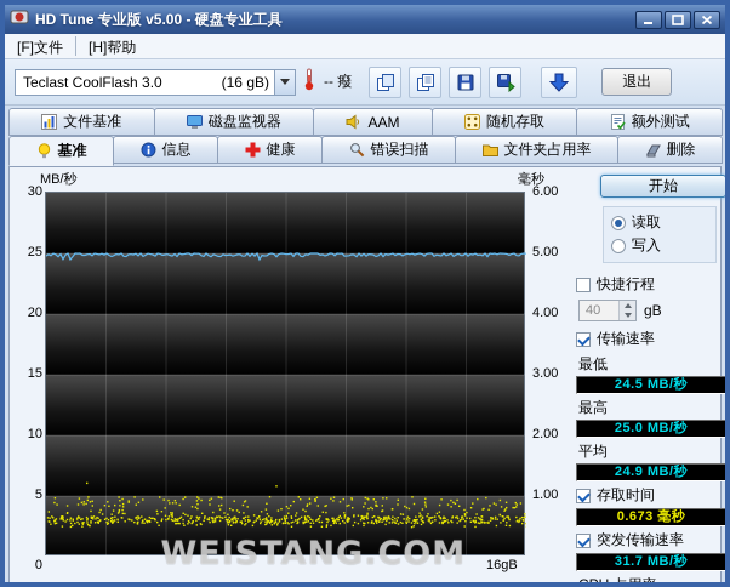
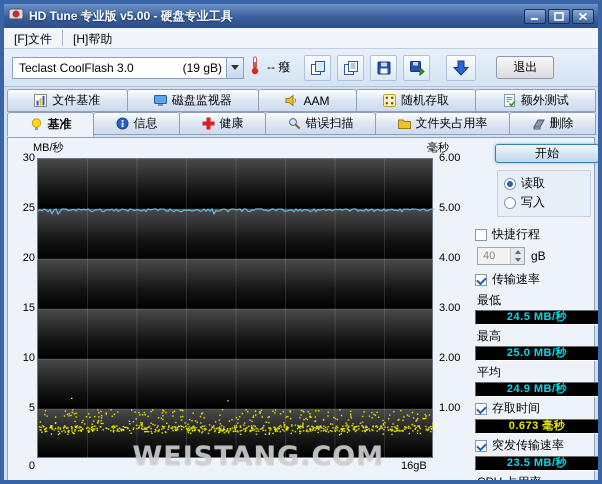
  HD Tune 专业版 v5.00 - 硬盘专业工具
  [F]文件
  [H]帮助
  Teclast CoolFlash 3.0
- (16 gB)
+ (19 gB)
  -- 癈
  退出
  文件基准
  磁盘监视器
  AAM
  随机存取
  额外测试
  基准
  信息
  健康
  错误扫描
  文件夹占用率
  删除
  MB/秒
  毫秒
  30
  25
  20
  15
  10
  5
  0
  6.00
  5.00
  4.00
  3.00
  2.00
  1.00
  16gB
  WEISTANG.COM
  开始
  读取
  写入
  快捷行程
  40
  gB
  传输速率
  最低
  24.5 MB/秒
  最高
  25.0 MB/秒
  平均
  24.9 MB/秒
  存取时间
  0.673 毫秒
  突发传输速率
- 31.7 MB/秒
+ 23.5 MB/秒
